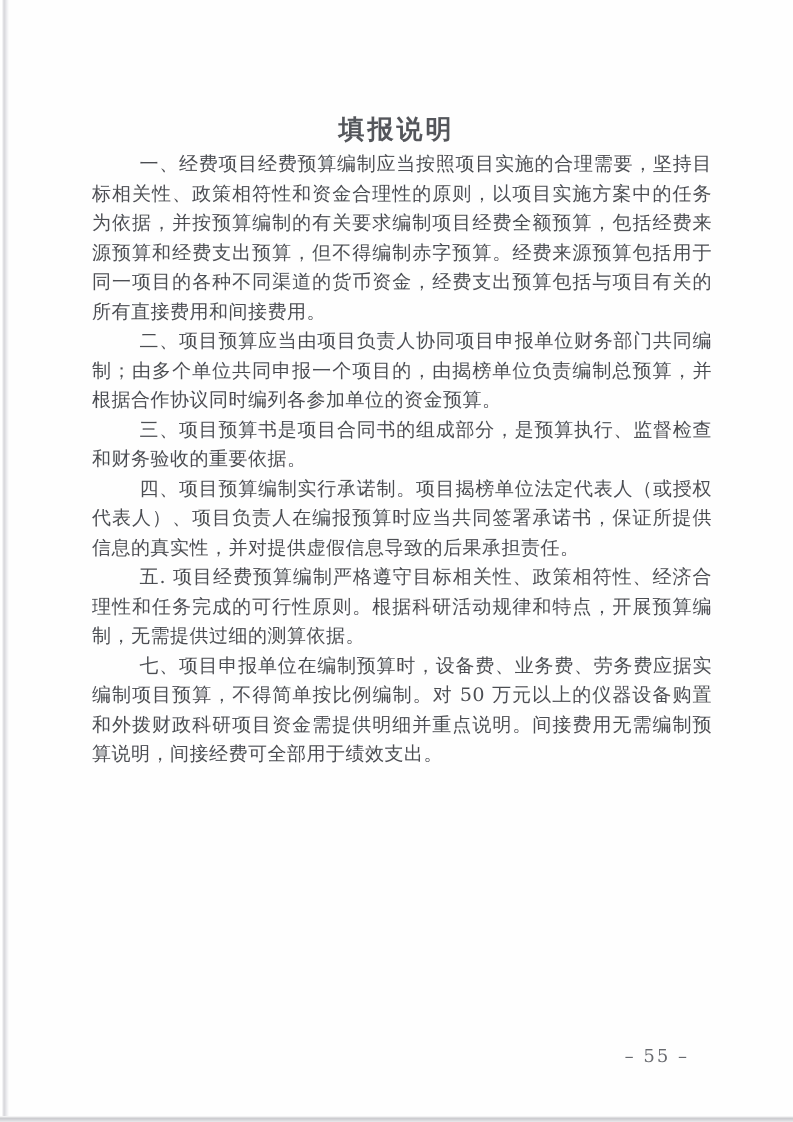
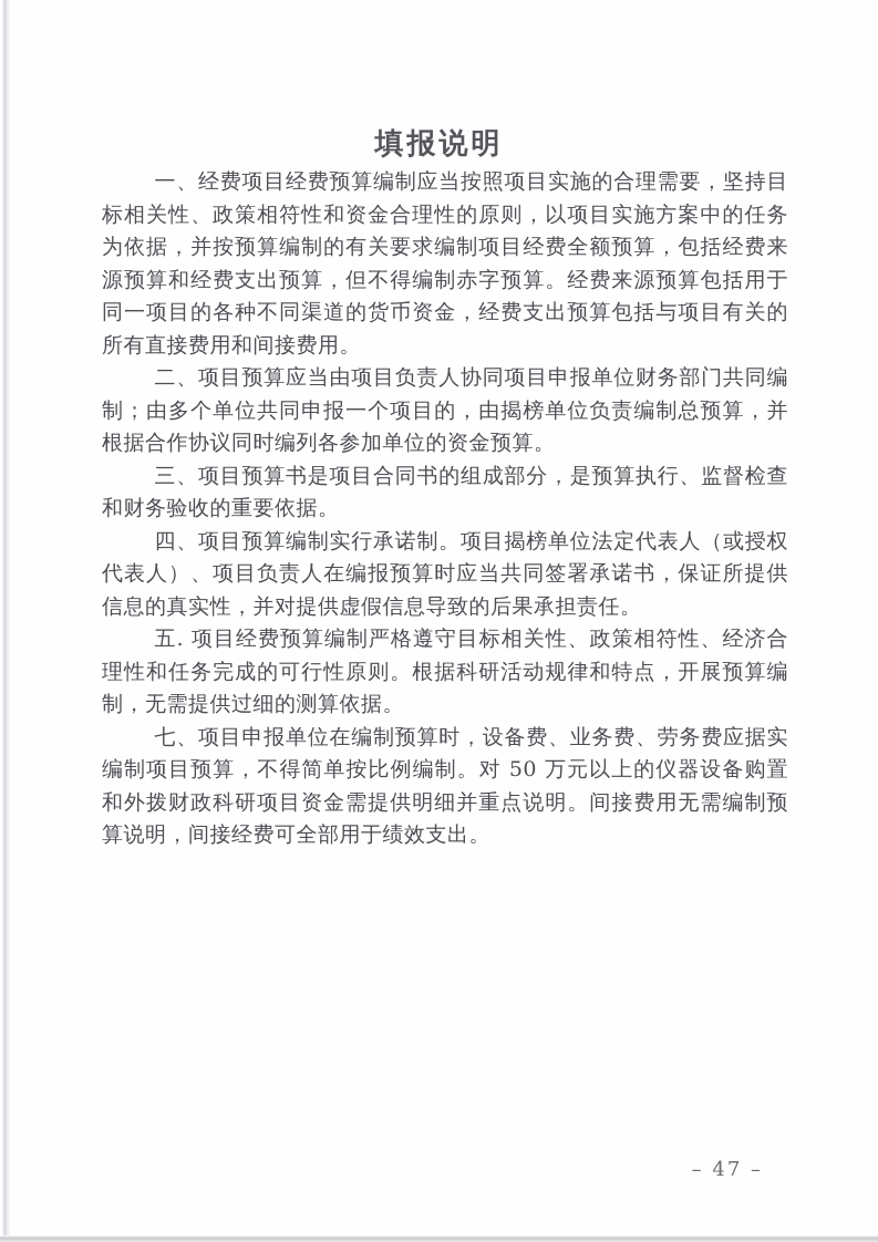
  填报说明
  一、经费项目经费预算编制应当按照项目实施的合理需要，坚持目标相关性、政策相符性和资金合理性的原则，以项目实施方案中的任务为依据，并按预算编制的有关要求编制项目经费全额预算，包括经费来源预算和经费支出预算，但不得编制赤字预算。经费来源预算包括用于同一项目的各种不同渠道的货币资金，经费支出预算包括与项目有关的所有直接费用和间接费用。
  二、项目预算应当由项目负责人协同项目申报单位财务部门共同编制；由多个单位共同申报一个项目的，由揭榜单位负责编制总预算，并根据合作协议同时编列各参加单位的资金预算。
  三、项目预算书是项目合同书的组成部分，是预算执行、监督检查和财务验收的重要依据。
  四、项目预算编制实行承诺制。项目揭榜单位法定代表人（或授权代表人）、项目负责人在编报预算时应当共同签署承诺书，保证所提供信息的真实性，并对提供虚假信息导致的后果承担责任。
  五. 项目经费预算编制严格遵守目标相关性、政策相符性、经济合理性和任务完成的可行性原则。根据科研活动规律和特点，开展预算编制，无需提供过细的测算依据。
  七、项目申报单位在编制预算时，设备费、业务费、劳务费应据实编制项目预算，不得简单按比例编制。对 50 万元以上的仪器设备购置和外拨财政科研项目资金需提供明细并重点说明。间接费用无需编制预算说明，间接经费可全部用于绩效支出。
- – 55 –
+ – 47 –
